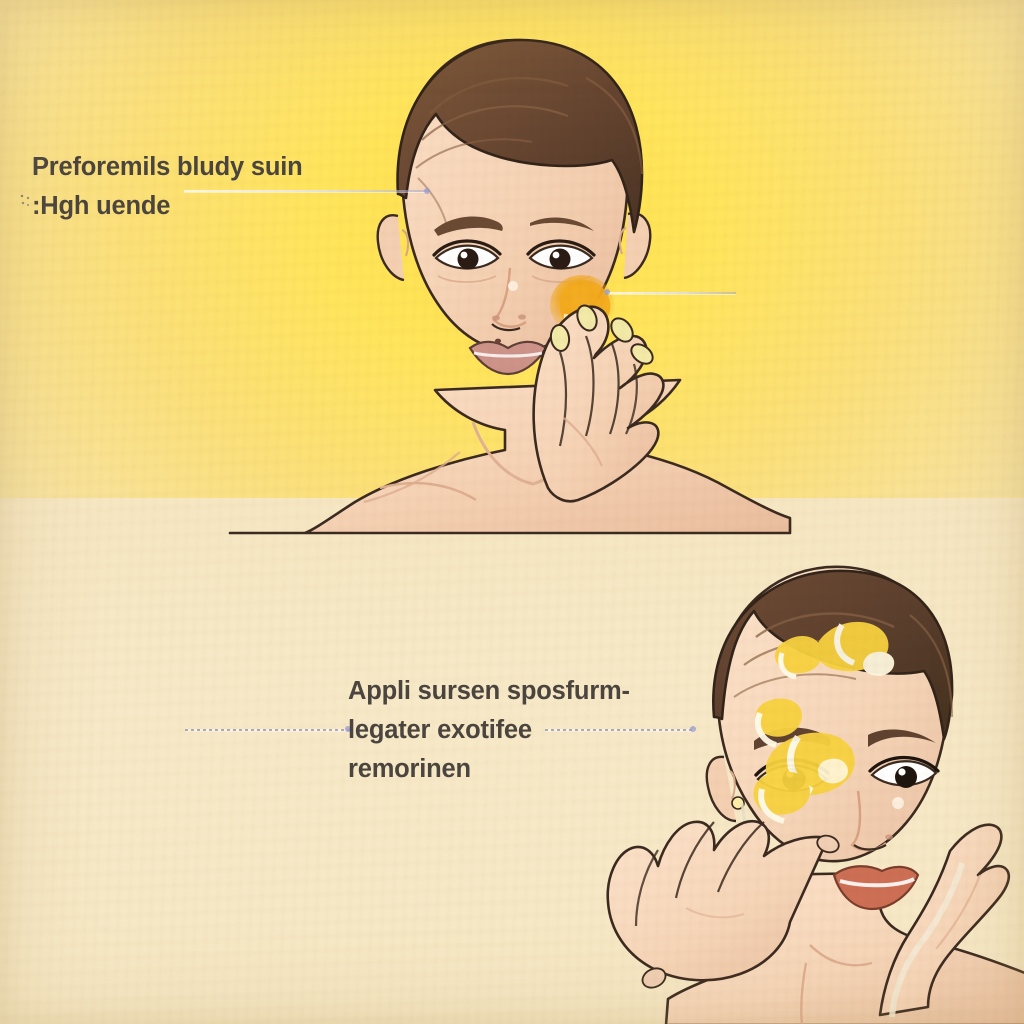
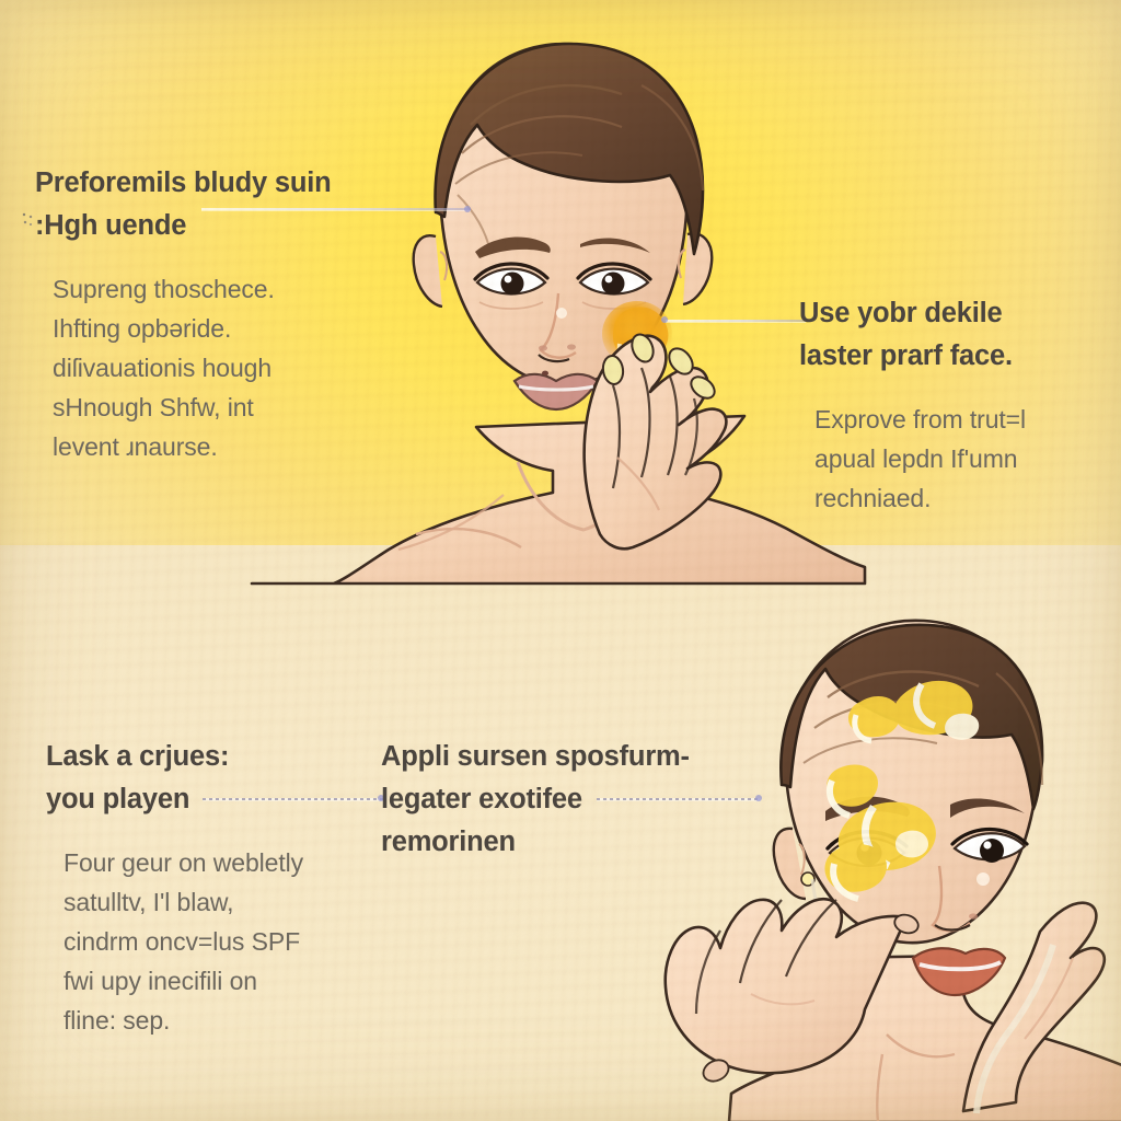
  Preforemils bludy suin
  :Hgh uende
+ Supreng thoschece.
+ Ihfting opbəride.
+ diſivauationis hough
+ sHnough Shfw, int
+ levent ɹnaurse.
+ Use yobr dekile
+ laster prarf face.
+ Exprove from trut=l
+ apual lepdn If'umn
+ rechniaed.
+ Lask a crjues:
+ you playen
+ Four geur on webletly
+ satulltv, I'l blaw,
+ cindrm oncv=lus SPF
+ fwi upy inecifili on
+ fline: sep.
  Appli sursen sposfurm-
  legater exotifee
  remorinen
